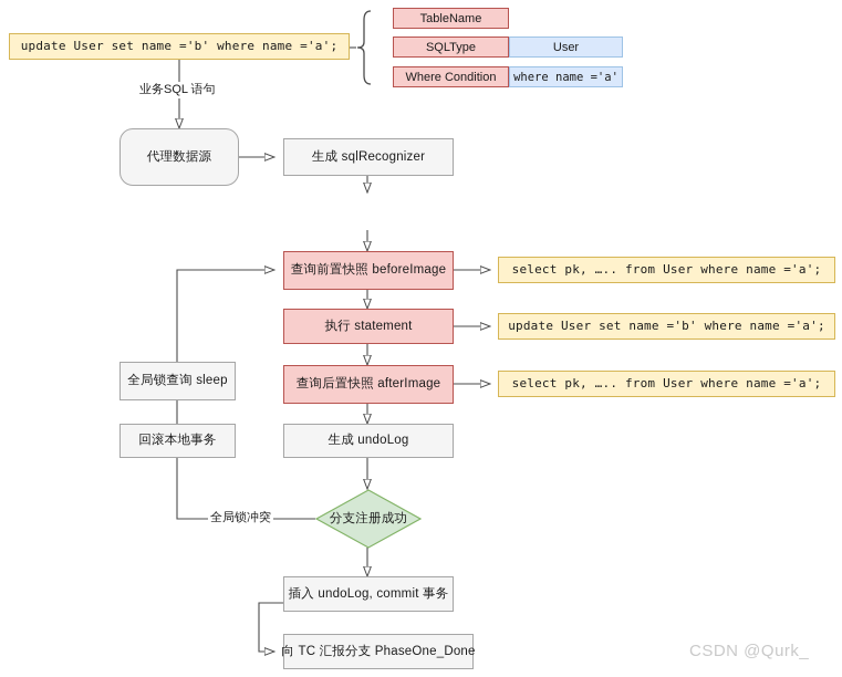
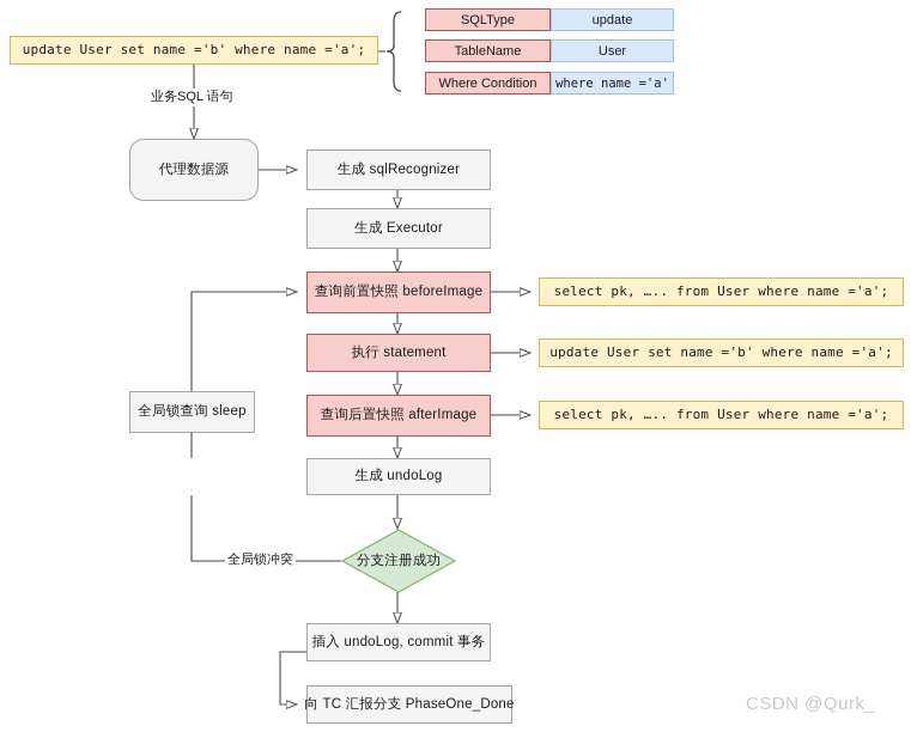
  update User set name ='b' where name ='a';
- TableName
+ SQLType
+ update
- SQLType
+ TableName
  User
  Where Condition
  where name ='a'
  业务SQL 语句
  全局锁冲突
  代理数据源
  生成 sqlRecognizer
+ 生成 Executor
  查询前置快照 beforeImage
  执行 statement
  查询后置快照 afterImage
  生成 undoLog
  分支注册成功
  插入 undoLog, commit 事务
  向 TC 汇报分支 PhaseOne_Done
  全局锁查询 sleep
- 回滚本地事务
  select pk, ….. from User where name ='a';
  update User set name ='b' where name ='a';
  select pk, ….. from User where name ='a';
  CSDN @Qurk_
